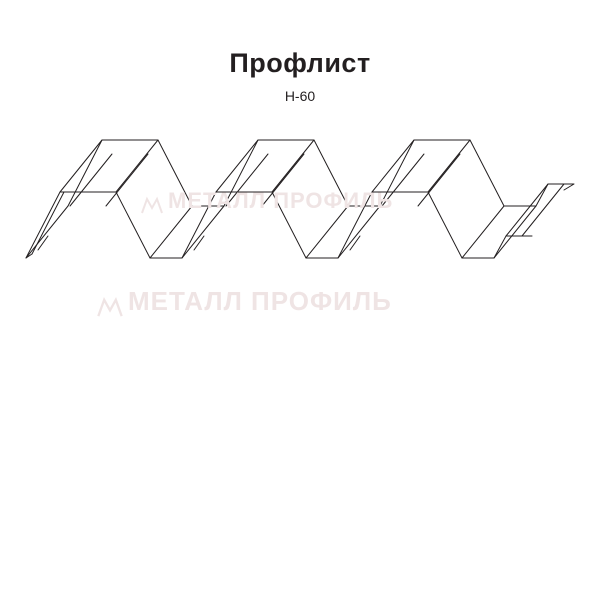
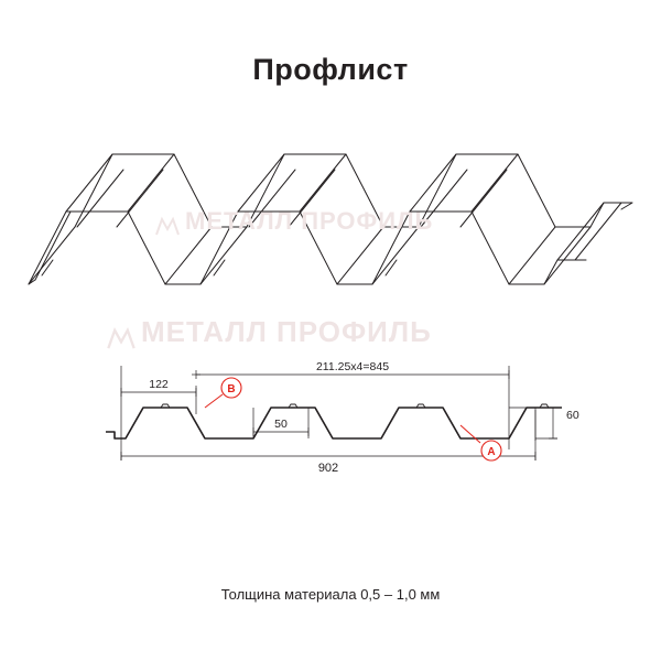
  Профлист
- Н-60
  МЕТАЛЛ ПРОФИЛЬ
  МЕТАЛЛ ПРОФИЛЬ
+ B
+ A
+ 211.25x4=845
+ 122
+ 50
+ 902
+ 60
+ Толщина материала 0,5 – 1,0 мм
